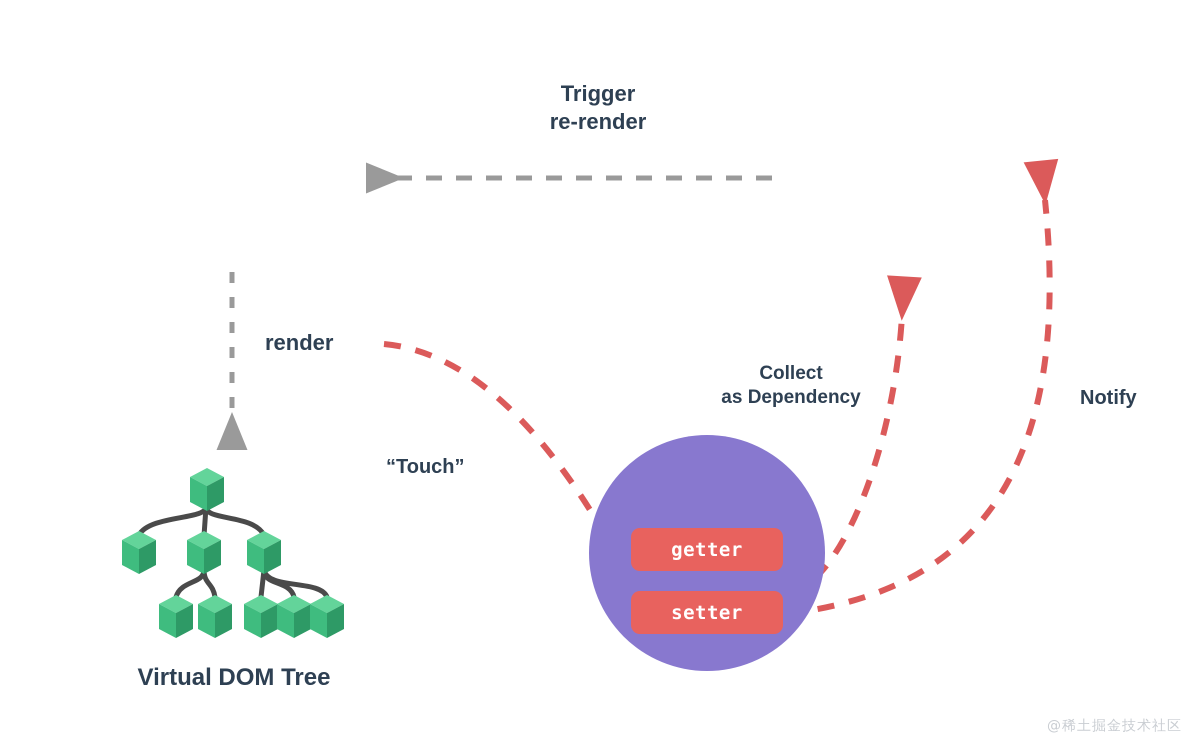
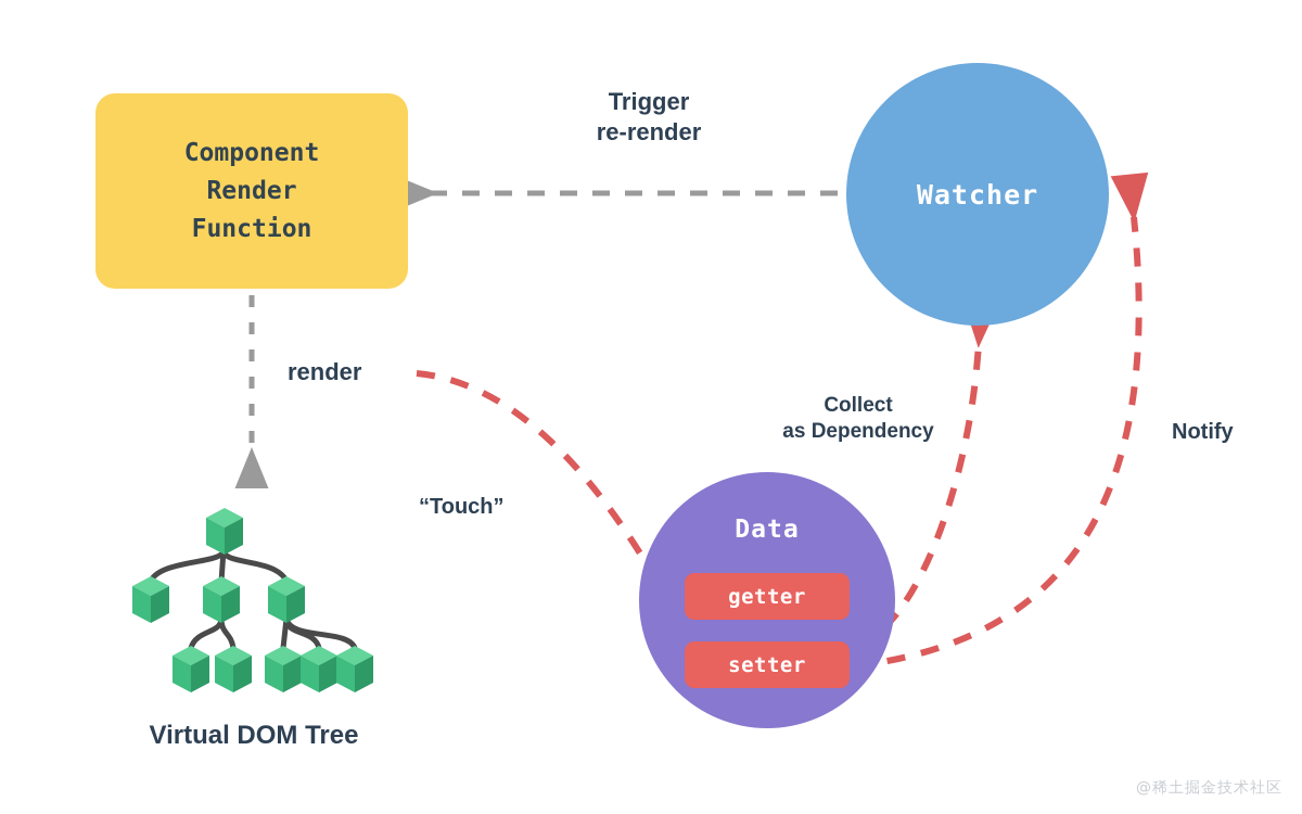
+ Component
+ Render
+ Function
+ Watcher
+ Data
  getter
  setter
  Trigger
  re-render
  Collect
  as Dependency
  Notify
  render
  “Touch”
  Virtual DOM Tree
  @稀土掘金技术社区
